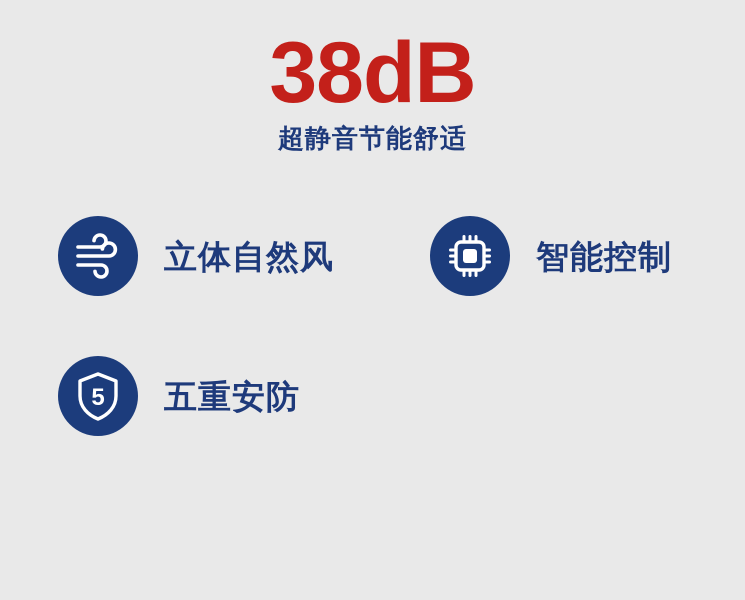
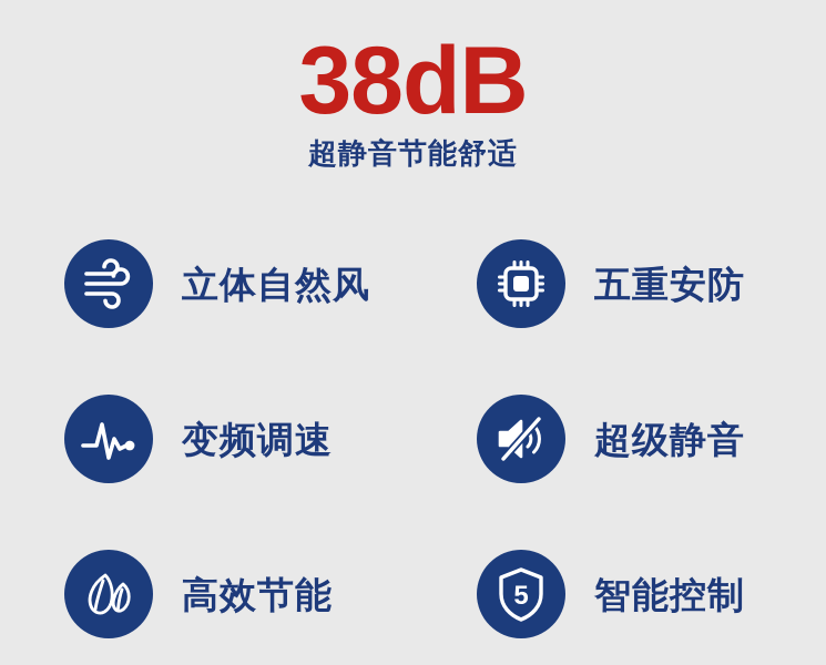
  38dB
  超静音节能舒适
  立体自然风
- 智能控制
+ 五重安防
+ 变频调速
+ 超级静音
+ 高效节能
  5
- 五重安防
+ 智能控制
